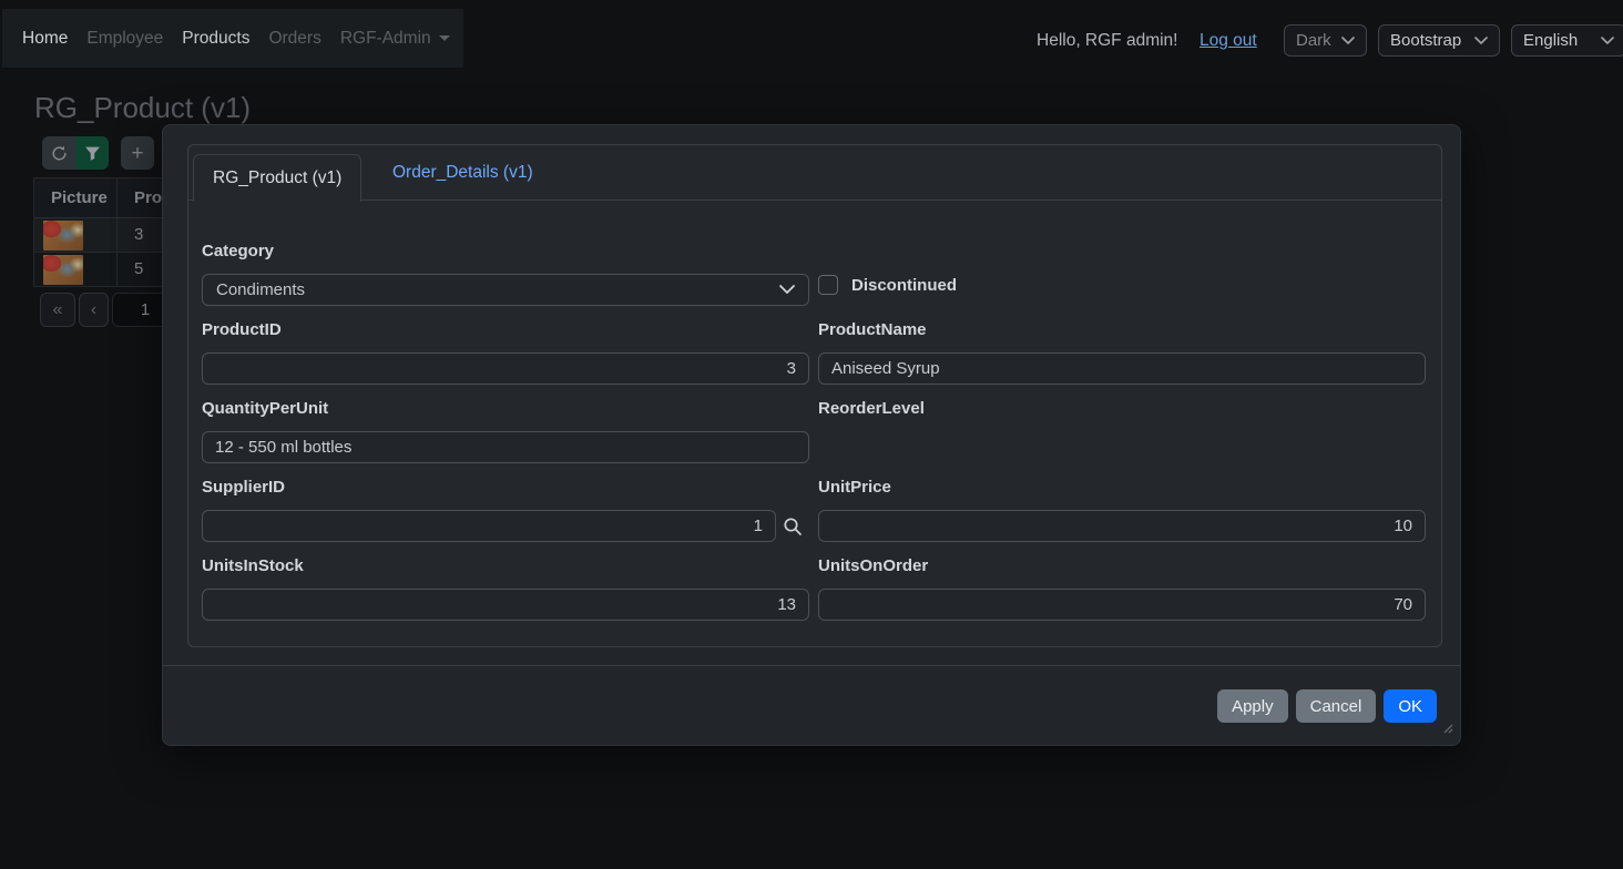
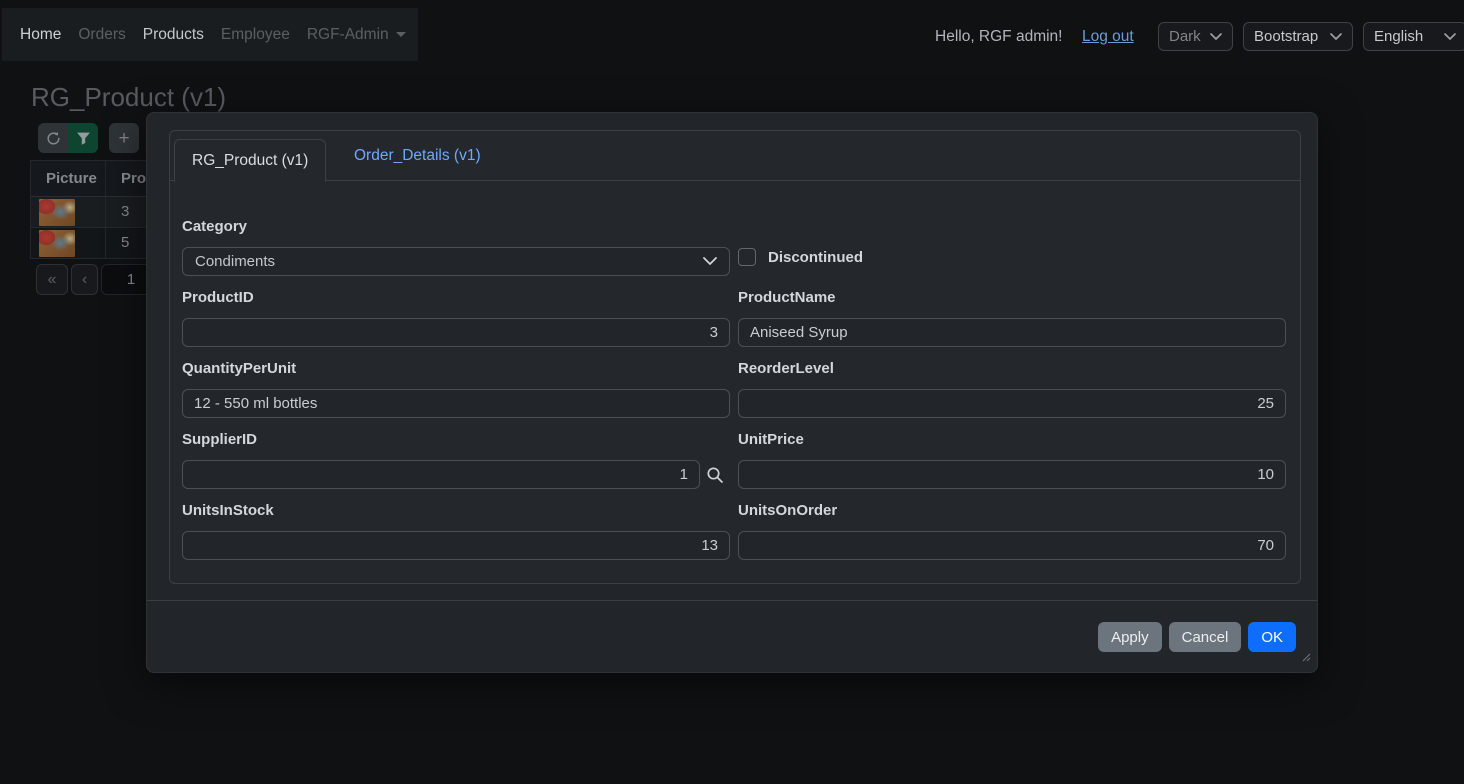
  Home
- Employee
+ Orders
  Products
- Orders
+ Employee
  RGF-Admin
  Hello, RGF admin!
  Log out
  Dark
  Bootstrap
  English
  RG_Product (v1)
  +
  Picture
  3
  5
  «
  ‹
  1
  RG_Product (v1)
  Order_Details (v1)
  Category
  Condiments
  Discontinued
  ProductID
  3
  ProductName
  Aniseed Syrup
  QuantityPerUnit
  12 - 550 ml bottles
  ReorderLevel
+ 25
  SupplierID
  1
  UnitPrice
  10
  UnitsInStock
  13
  UnitsOnOrder
  70
  Apply
  Cancel
  OK
